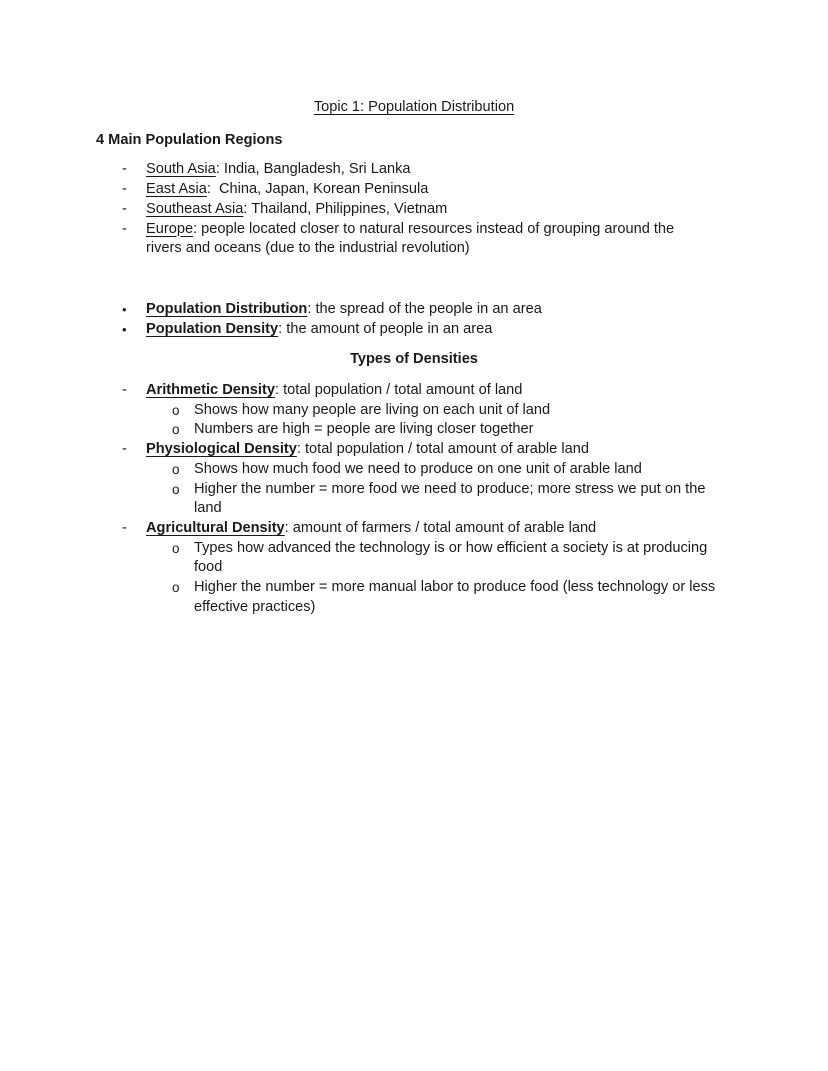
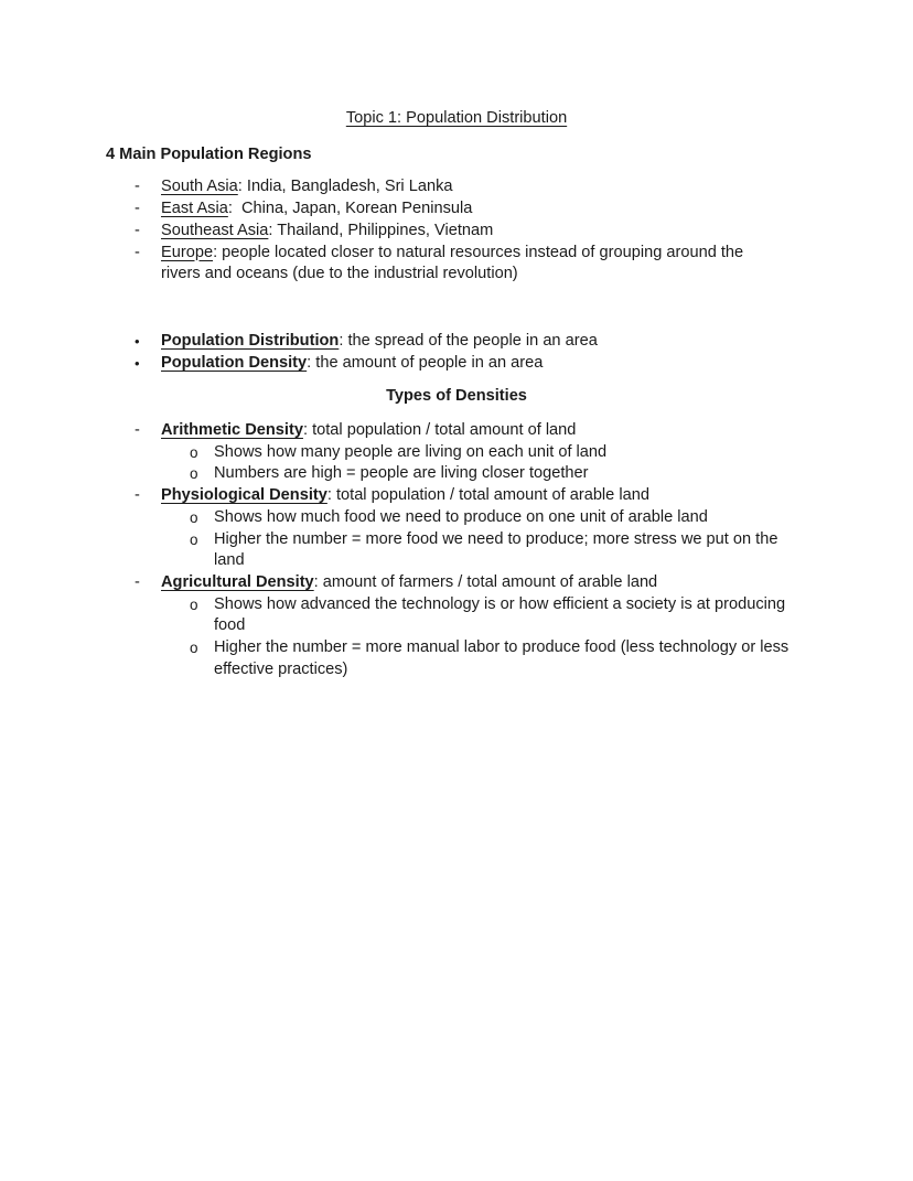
  Topic 1: Population Distribution
  4 Main Population Regions
  -
  South Asia: India, Bangladesh, Sri Lanka
  -
  East Asia: China, Japan, Korean Peninsula
  -
  Southeast Asia: Thailand, Philippines, Vietnam
  -
  Europe: people located closer to natural resources instead of grouping around the rivers and oceans (due to the industrial revolution)
  •
  Population Distribution: the spread of the people in an area
  •
  Population Density: the amount of people in an area
  Types of Densities
  -
  Arithmetic Density: total population / total amount of land
  o
  Shows how many people are living on each unit of land
  o
  Numbers are high = people are living closer together
  -
  Physiological Density: total population / total amount of arable land
  o
  Shows how much food we need to produce on one unit of arable land
  o
  Higher the number = more food we need to produce; more stress we put on the land
  -
  Agricultural Density: amount of farmers / total amount of arable land
  o
- Types how advanced the technology is or how efficient a society is at producing food
+ Shows how advanced the technology is or how efficient a society is at producing food
  o
  Higher the number = more manual labor to produce food (less technology or less effective practices)
